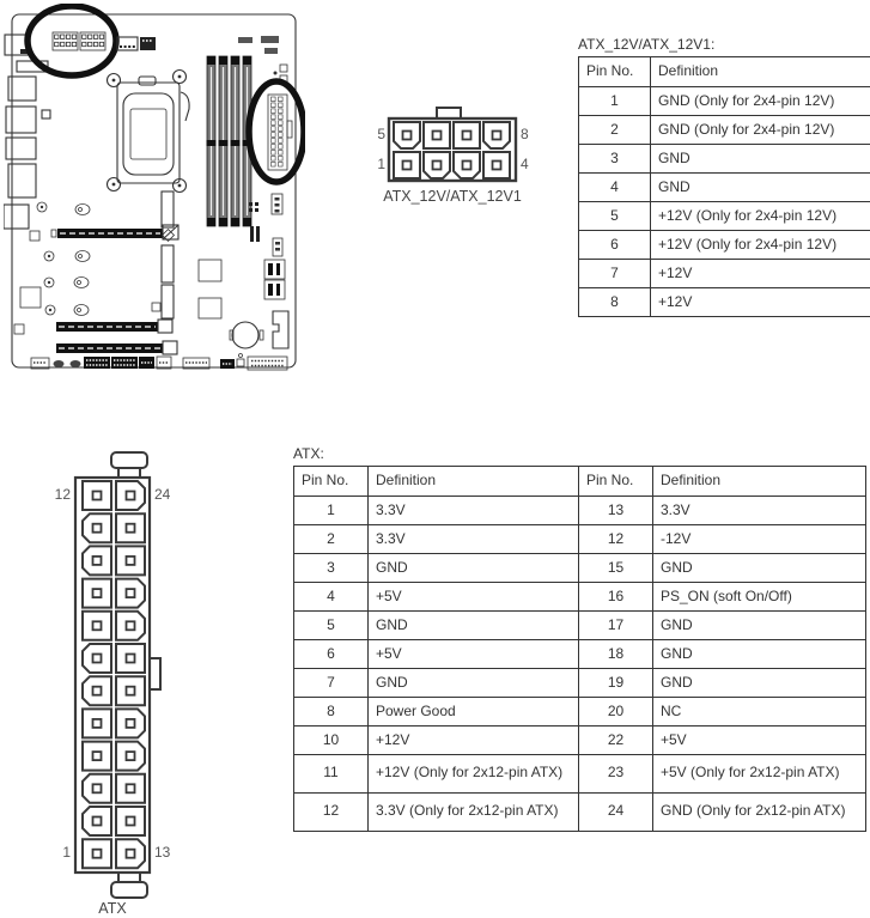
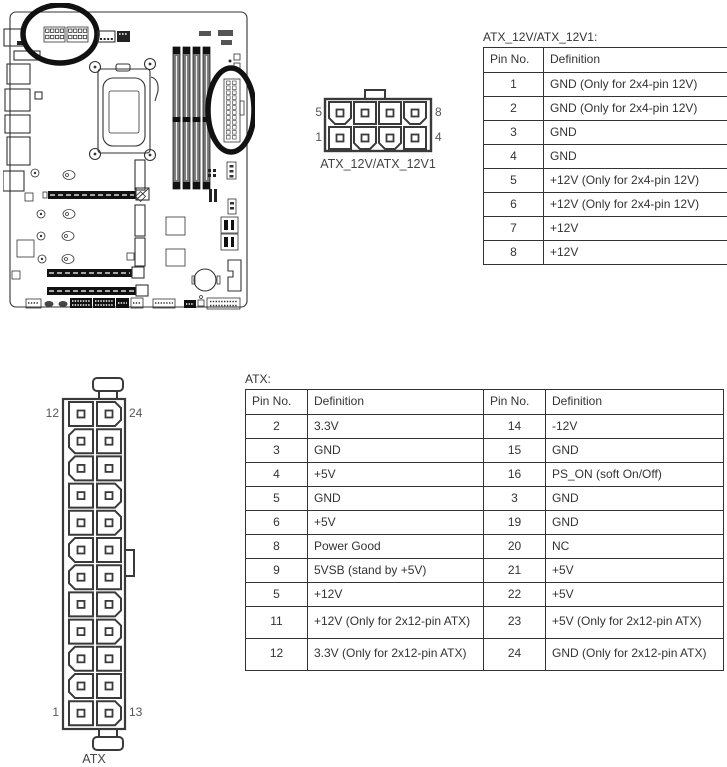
  5
  1
  8
  4
  ATX_12V/ATX_12V1
  ATX_12V/ATX_12V1:
  Pin No.	Definition
  1	GND (Only for 2x4-pin 12V)
  2	GND (Only for 2x4-pin 12V)
  3	GND
  4	GND
  5	+12V (Only for 2x4-pin 12V)
  6	+12V (Only for 2x4-pin 12V)
  7	+12V
  8	+12V
  12
  24
  1
  13
  ATX
  ATX:
  Pin No.	Definition	Pin No.	Definition
- 1	3.3V	13	3.3V
- 2	3.3V	12	-12V
+ 2	3.3V	14	-12V
  3	GND	15	GND
  4	+5V	16	PS_ON (soft On/Off)
- 5	GND	17	GND
+ 5	GND	3	GND
- 6	+5V	18	GND
+ 6	+5V	19	GND
- 7	GND	19	GND
  8	Power Good	20	NC
+ 9	5VSB (stand by +5V)	21	+5V
- 10	+12V	22	+5V
+ 5	+12V	22	+5V
  11	+12V (Only for 2x12-pin ATX)	23	+5V (Only for 2x12-pin ATX)
  12	3.3V (Only for 2x12-pin ATX)	24	GND (Only for 2x12-pin ATX)
